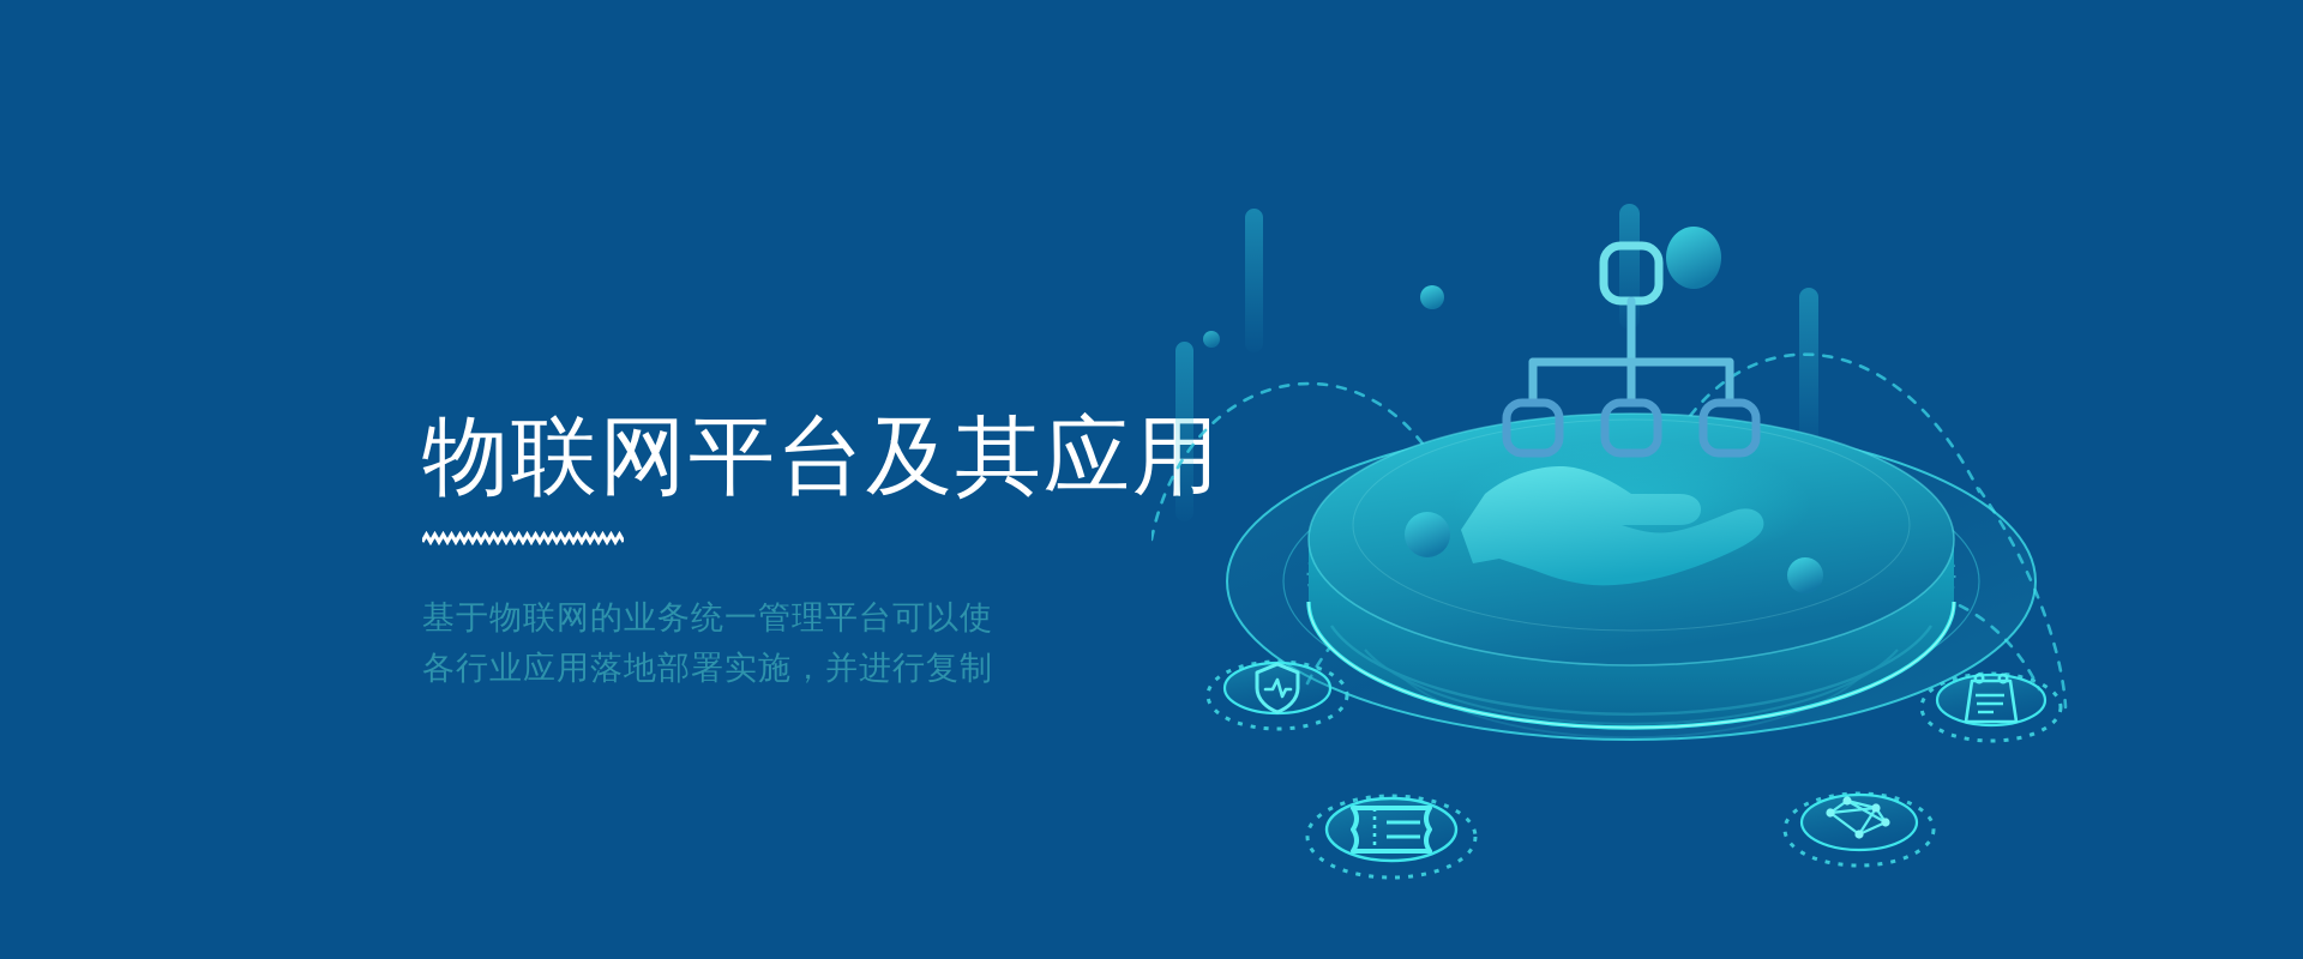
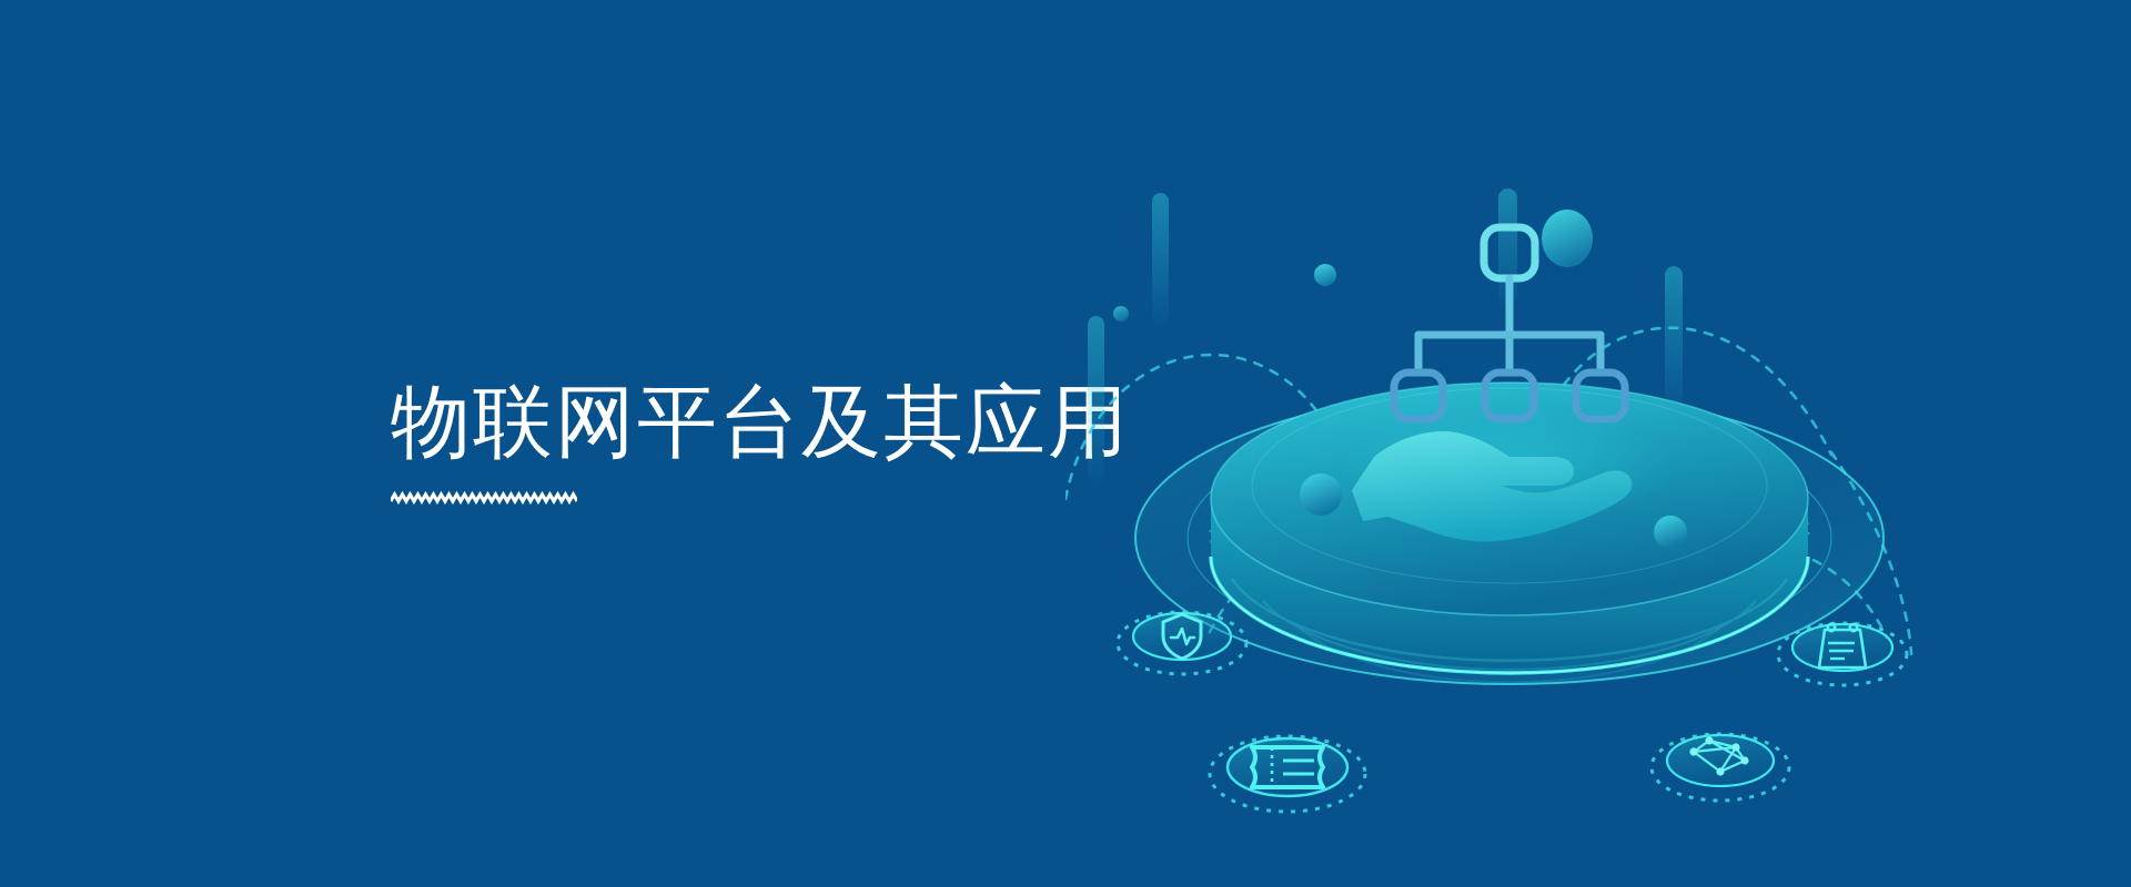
  物联网平台及其应
- 基于物联网的业务统一管理平台可以使
- 各行业应用落地部署实施，并进行复制
